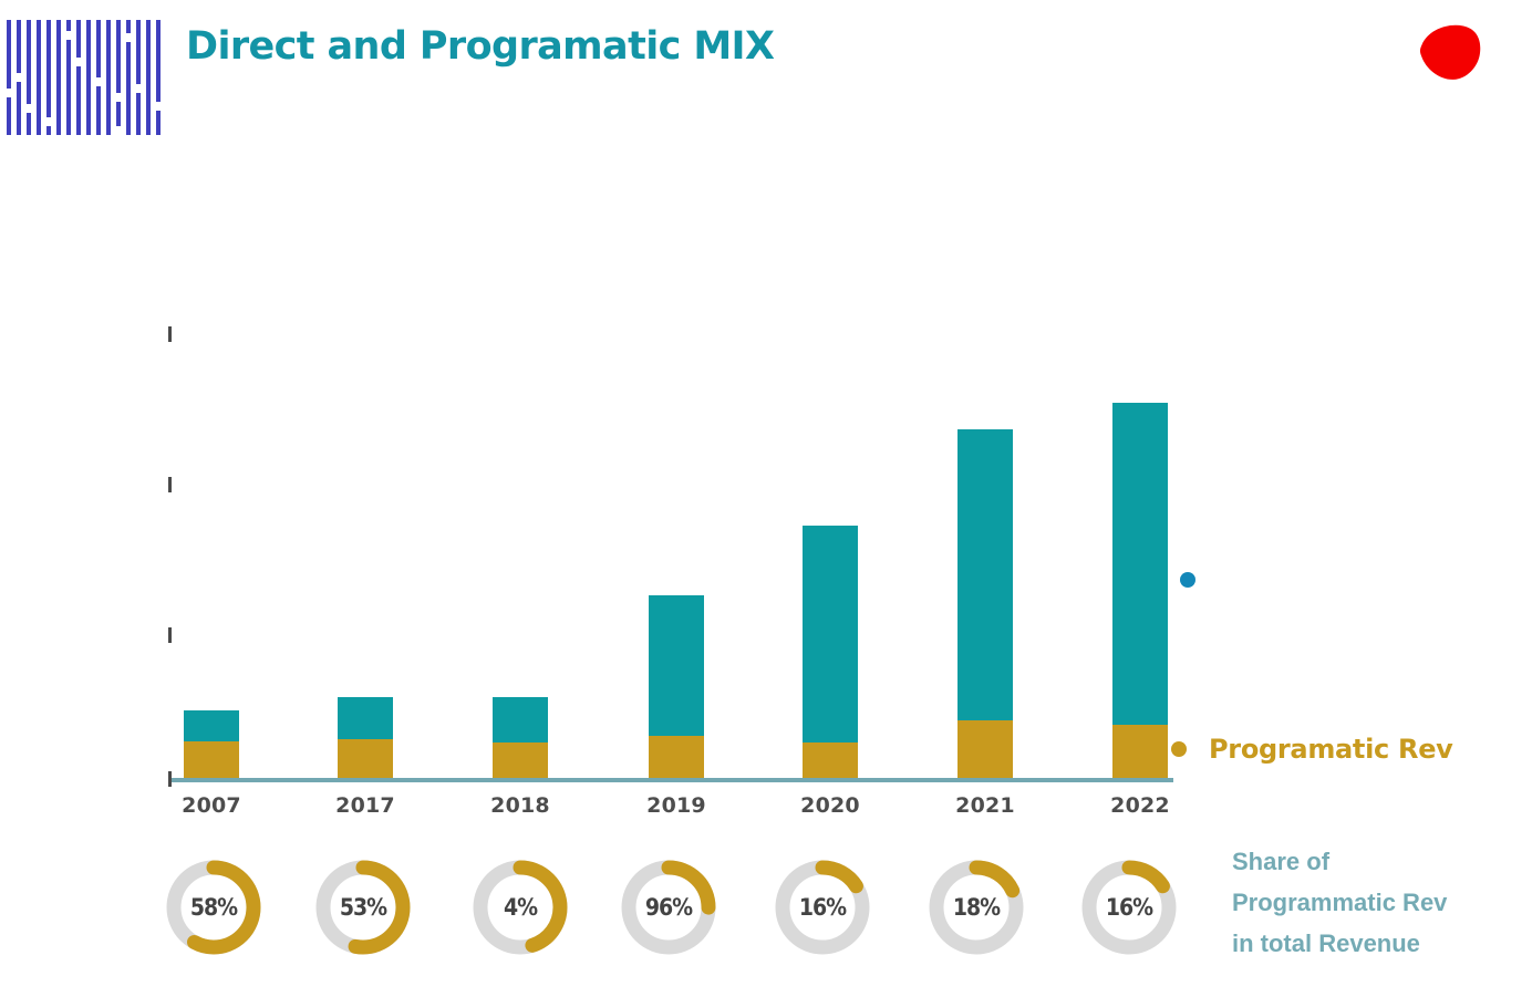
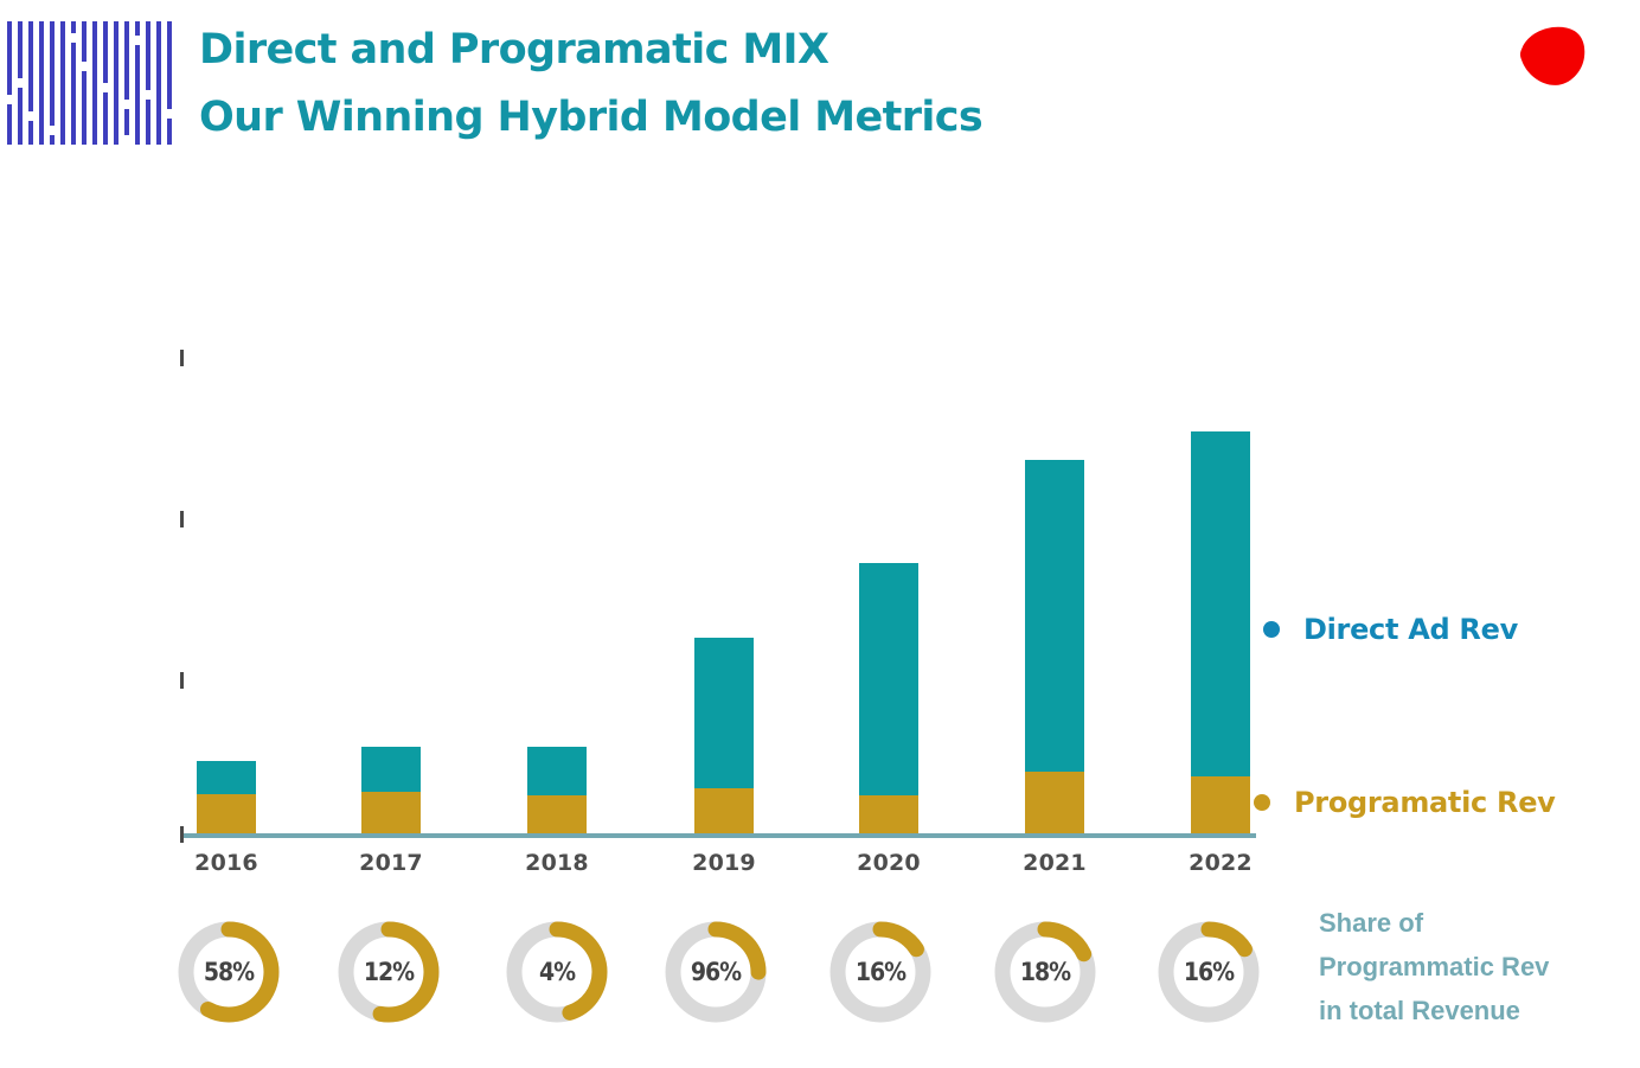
  Direct and Programatic MIX
+ Our Winning Hybrid Model Metrics
- 2007
+ 2016
  2017
  2018
  2019
  2020
  2021
  2022
+ Direct Ad Rev
  Programatic Rev
  58%
- 53%
+ 12%
  4%
  96%
  16%
  18%
  16%
  Share of
  Programmatic Rev
  in total Revenue
